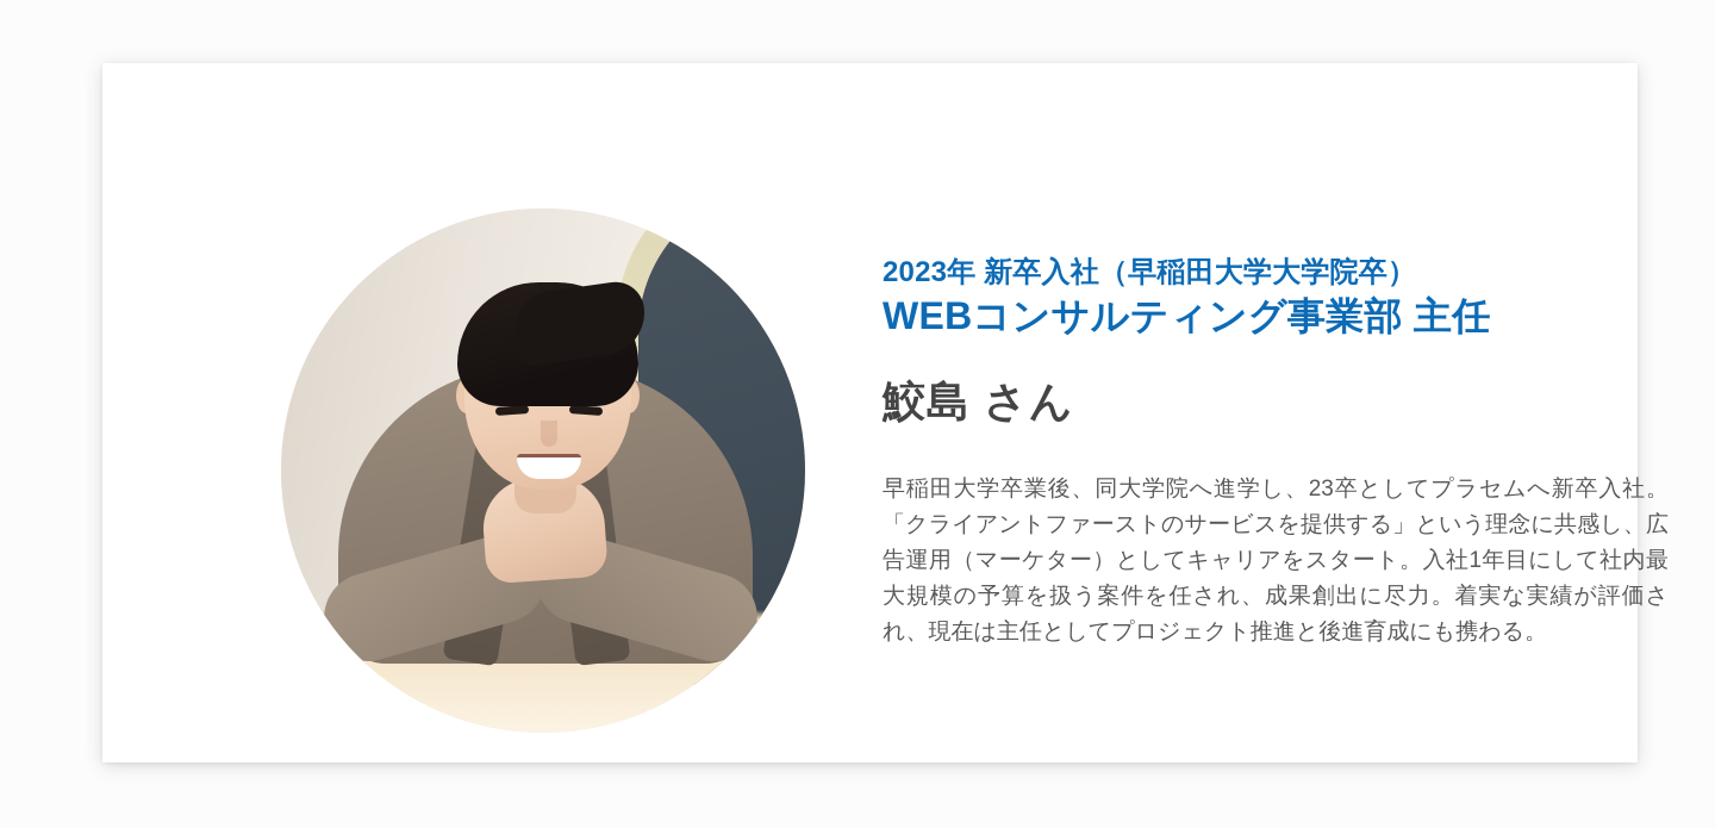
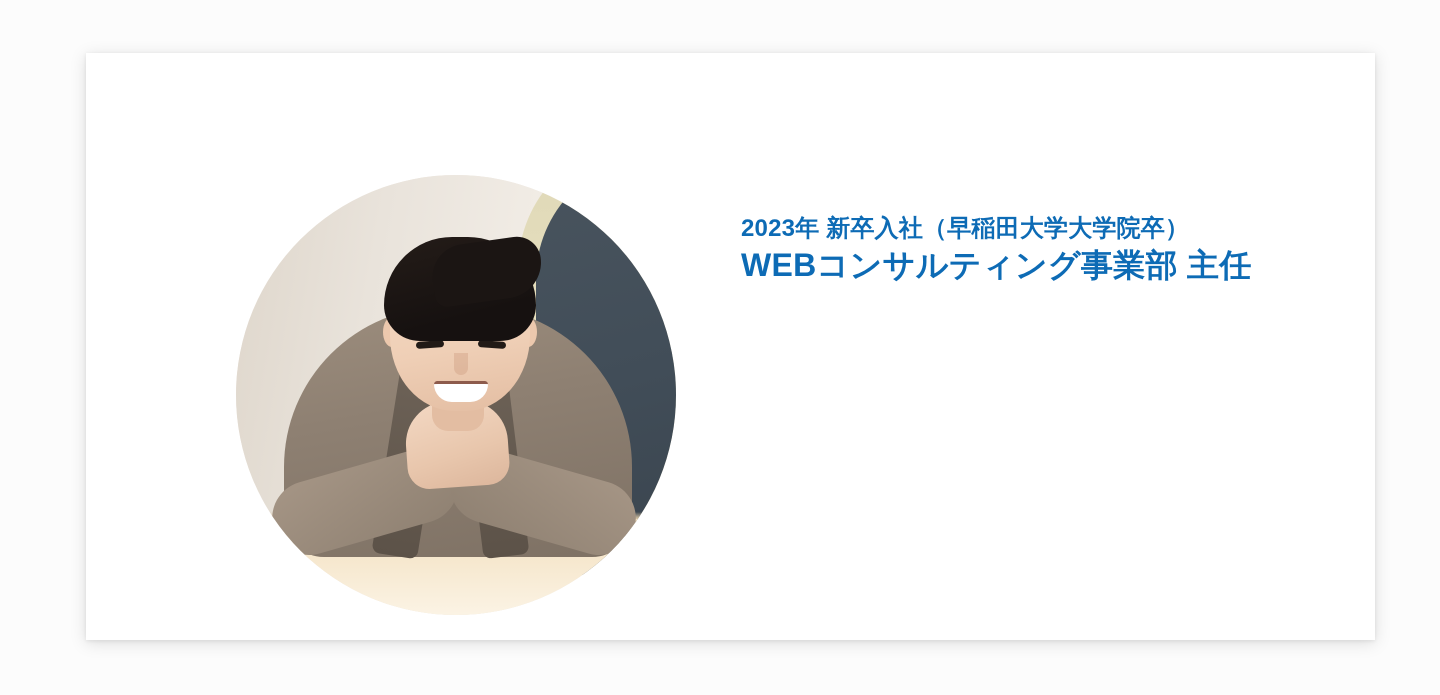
  2023年 新卒入社（早稲田大学大学院卒）
  WEBコンサルティング事業部 主任
- 鮫島 さん
- 早稲田大学卒業後、同大学院へ進学し、23卒としてプラセムへ新卒入社。「クライアントファーストのサービスを提供する」という理念に共感し、広告運用（マーケター）としてキャリアをスタート。入社1年目にして社内最大規模の予算を扱う案件を任され、成果創出に尽力。着実な実績が評価され、現在は主任としてプロジェクト推進と後進育成にも携わる。
